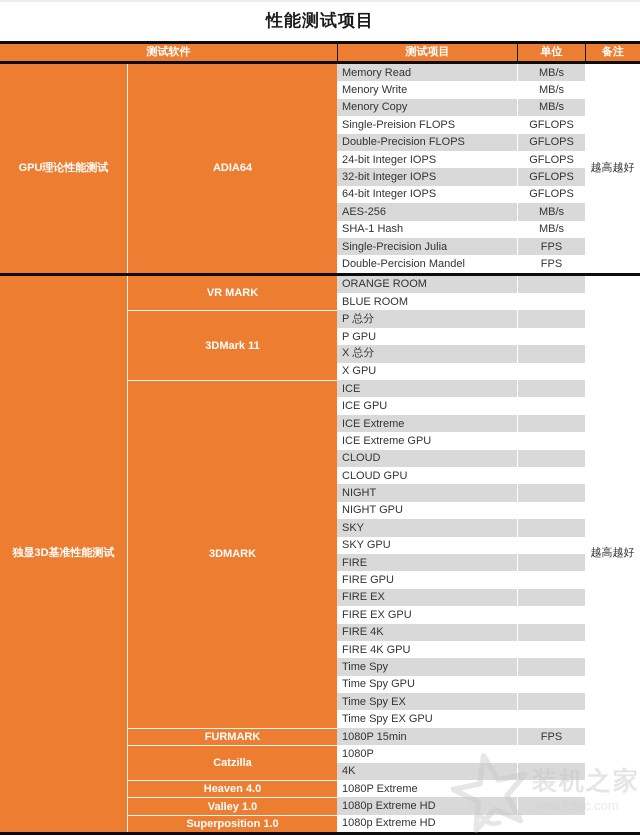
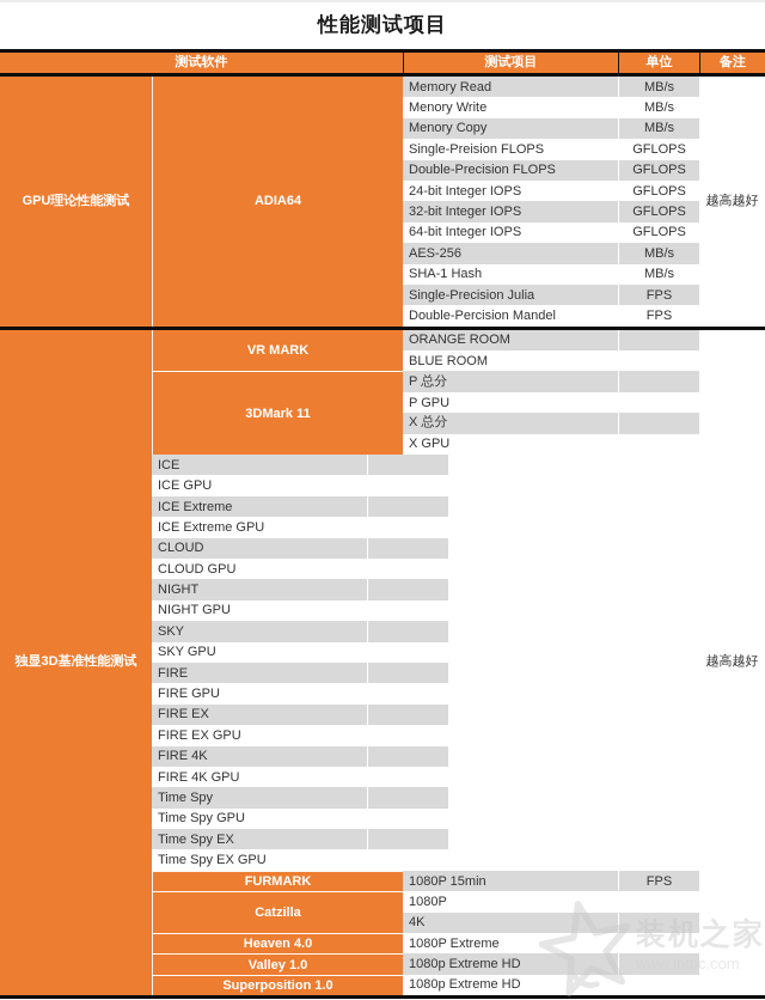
  性能测试项目
  测试软件
  测试项目
  单位
  备注
  GPU理论性能测试
  ADIA64
  Memory Read
  MB/s
  Menory Write
  MB/s
  Menory Copy
  MB/s
  Single-Preision FLOPS
  GFLOPS
  Double-Precision FLOPS
  GFLOPS
  24-bit Integer IOPS
  GFLOPS
  32-bit Integer IOPS
  GFLOPS
  64-bit Integer IOPS
  GFLOPS
  AES-256
  MB/s
  SHA-1 Hash
  MB/s
  Single-Precision Julia
  FPS
  Double-Percision Mandel
  FPS
  越高越好
  独显3D基准性能测试
  VR MARK
  ORANGE ROOM
  BLUE ROOM
  3DMark 11
  P 总分
  P GPU
  X 总分
  X GPU
- 3DMARK
  ICE
  ICE GPU
  ICE Extreme
  ICE Extreme GPU
  CLOUD
  CLOUD GPU
  NIGHT
  NIGHT GPU
  SKY
  SKY GPU
  FIRE
  FIRE GPU
  FIRE EX
  FIRE EX GPU
  FIRE 4K
  FIRE 4K GPU
  Time Spy
  Time Spy GPU
  Time Spy EX
  Time Spy EX GPU
  FURMARK
  1080P 15min
  FPS
  Catzilla
  1080P
  4K
  Heaven 4.0
  1080P Extreme
  Valley 1.0
  1080p Extreme HD
  Superposition 1.0
  1080p Extreme HD
  越高越好
  装机之家
  www.lotpc.com
